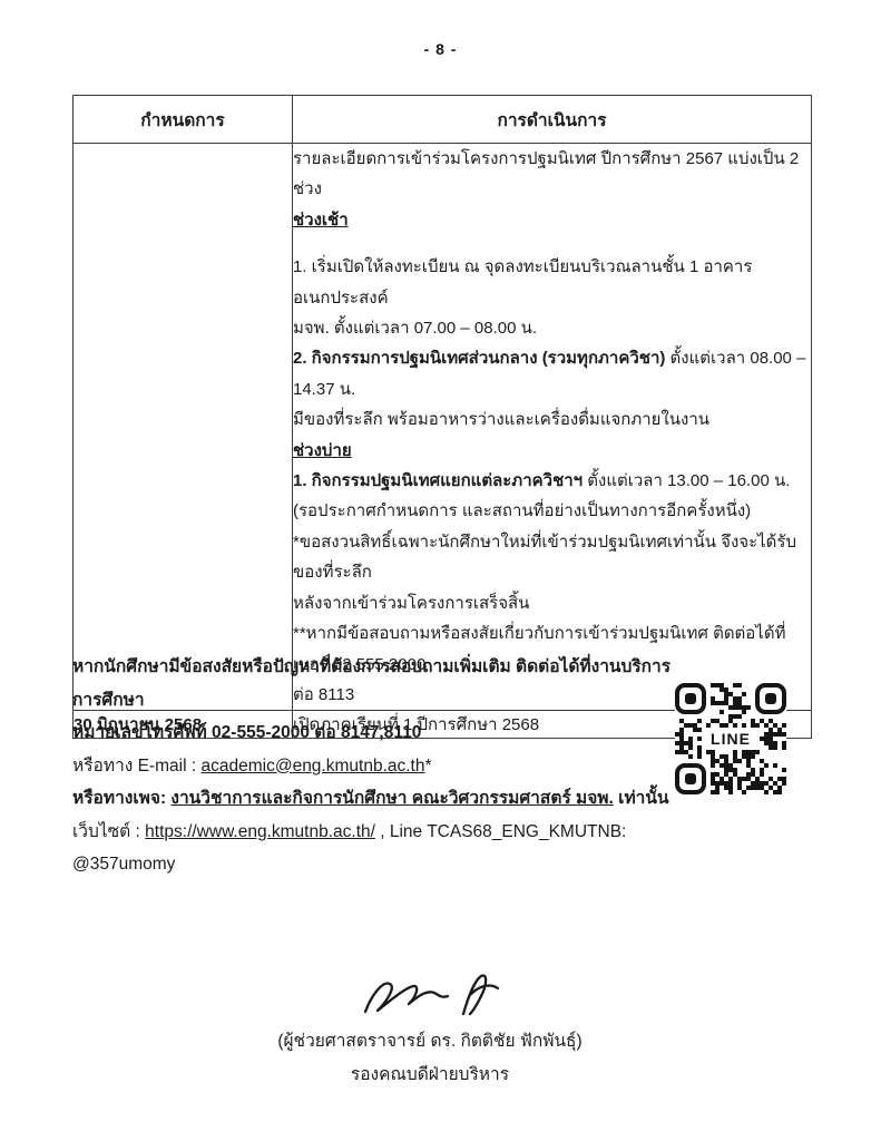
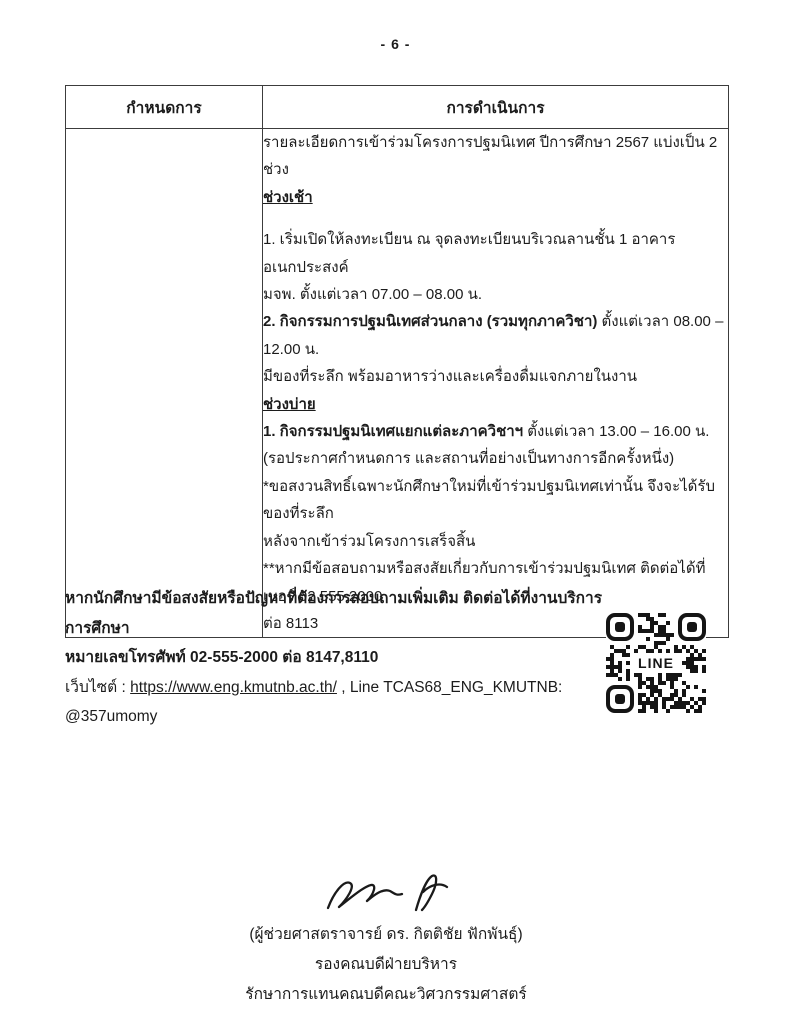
- - 8 -
+ - 6 -
  กำหนดการ	การดำเนินการ
- 	รายละเอียดการเข้าร่วมโครงการปฐมนิเทศ ปีการศึกษา 2567 แบ่งเป็น 2 ช่วง ช่วงเช้า 1. เริ่มเปิดให้ลงทะเบียน ณ จุดลงทะเบียนบริเวณลานชั้น 1 อาคารอเนกประสงค์ มจพ. ตั้งแต่เวลา 07.00 – 08.00 น. 2. กิจกรรมการปฐมนิเทศส่วนกลาง (รวมทุกภาควิชา) ตั้งแต่เวลา 08.00 – 14.37 น. มีของที่ระลึก พร้อมอาหารว่างและเครื่องดื่มแจกภายในงาน ช่วงบ่าย 1. กิจกรรมปฐมนิเทศแยกแต่ละภาควิชาฯ ตั้งแต่เวลา 13.00 – 16.00 น. (รอประกาศกำหนดการ และสถานที่อย่างเป็นทางการอีกครั้งหนึ่ง) *ขอสงวนสิทธิ์เฉพาะนักศึกษาใหม่ที่เข้าร่วมปฐมนิเทศเท่านั้น จึงจะได้รับของที่ระลึก หลังจากเข้าร่วมโครงการเสร็จสิ้น **หากมีข้อสอบถามหรือสงสัยเกี่ยวกับการเข้าร่วมปฐมนิเทศ ติดต่อได้ที่เบอร์ 02 555 2000 ต่อ 8113
+ 	รายละเอียดการเข้าร่วมโครงการปฐมนิเทศ ปีการศึกษา 2567 แบ่งเป็น 2 ช่วง ช่วงเช้า 1. เริ่มเปิดให้ลงทะเบียน ณ จุดลงทะเบียนบริเวณลานชั้น 1 อาคารอเนกประสงค์ มจพ. ตั้งแต่เวลา 07.00 – 08.00 น. 2. กิจกรรมการปฐมนิเทศส่วนกลาง (รวมทุกภาควิชา) ตั้งแต่เวลา 08.00 – 12.00 น. มีของที่ระลึก พร้อมอาหารว่างและเครื่องดื่มแจกภายในงาน ช่วงบ่าย 1. กิจกรรมปฐมนิเทศแยกแต่ละภาควิชาฯ ตั้งแต่เวลา 13.00 – 16.00 น. (รอประกาศกำหนดการ และสถานที่อย่างเป็นทางการอีกครั้งหนึ่ง) *ขอสงวนสิทธิ์เฉพาะนักศึกษาใหม่ที่เข้าร่วมปฐมนิเทศเท่านั้น จึงจะได้รับของที่ระลึก หลังจากเข้าร่วมโครงการเสร็จสิ้น **หากมีข้อสอบถามหรือสงสัยเกี่ยวกับการเข้าร่วมปฐมนิเทศ ติดต่อได้ที่เบอร์ 02 555 2000 ต่อ 8113
- 30 มิถุนายน 2568	เปิดภาคเรียนที่ 1 ปีการศึกษา 2568
  หากนักศึกษามีข้อสงสัยหรือปัญหาที่ต้องการสอบถามเพิ่มเติม ติดต่อได้ที่งานบริการการศึกษา
  หมายเลขโทรศัพท์ 02-555-2000 ต่อ 8147,8110
- หรือทาง E-mail : academic@eng.kmutnb.ac.th*
- หรือทางเพจ: งานวิชาการและกิจการนักศึกษา คณะวิศวกรรมศาสตร์ มจพ. เท่านั้น
  เว็บไซต์ : https://www.eng.kmutnb.ac.th/ , Line TCAS68_ENG_KMUTNB: @357umomy
  LINE
  (ผู้ช่วยศาสตราจารย์ ดร. กิตติชัย ฟักพันธุ์)
  รองคณบดีฝ่ายบริหาร
+ รักษาการแทนคณบดีคณะวิศวกรรมศาสตร์
